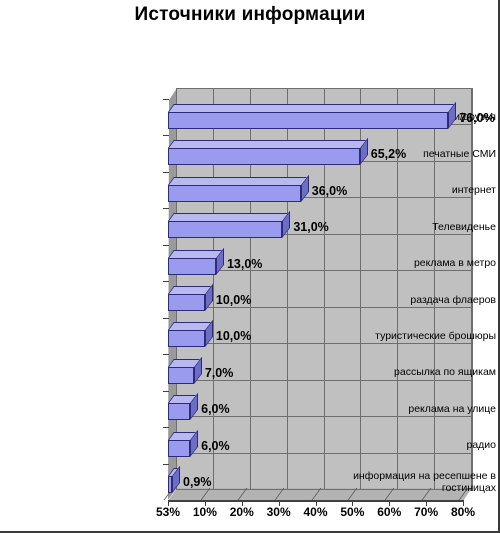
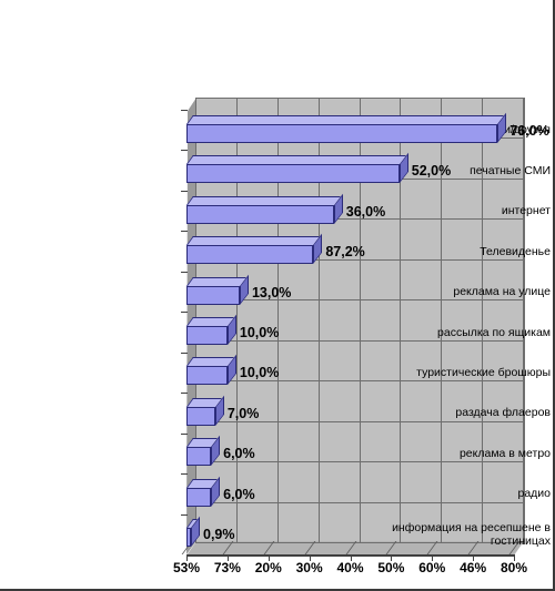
- Источники информации
  53%
- 10%
+ 73%
  20%
  30%
  40%
  50%
  60%
- 70%
+ 46%
  80%
  печатные СМИ
  интернет
  Телевиденье
- реклама в метро
+ реклама на улице
- раздача флаеров
+ рассылка по ящикам
  туристические брошюры
- рассылка по ящикам
+ раздача флаеров
- реклама на улице
+ реклама в метро
  радио
  информация на ресепшене в гостиницах
  76,0%
- 65,2%
+ 52,0%
  36,0%
- 31,0%
+ 87,2%
  13,0%
  10,0%
  10,0%
  7,0%
  6,0%
  6,0%
  0,9%
